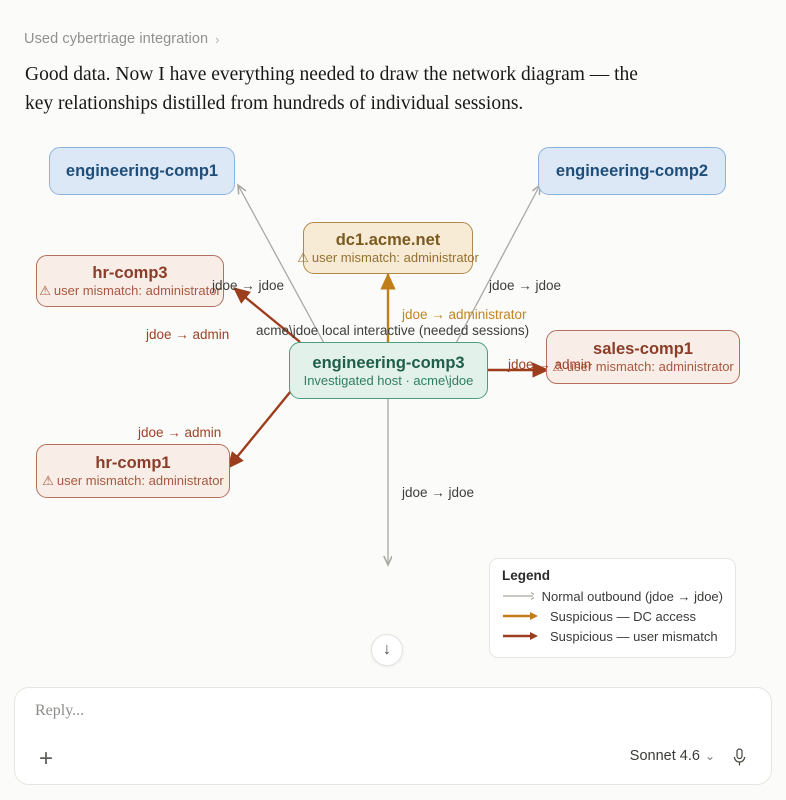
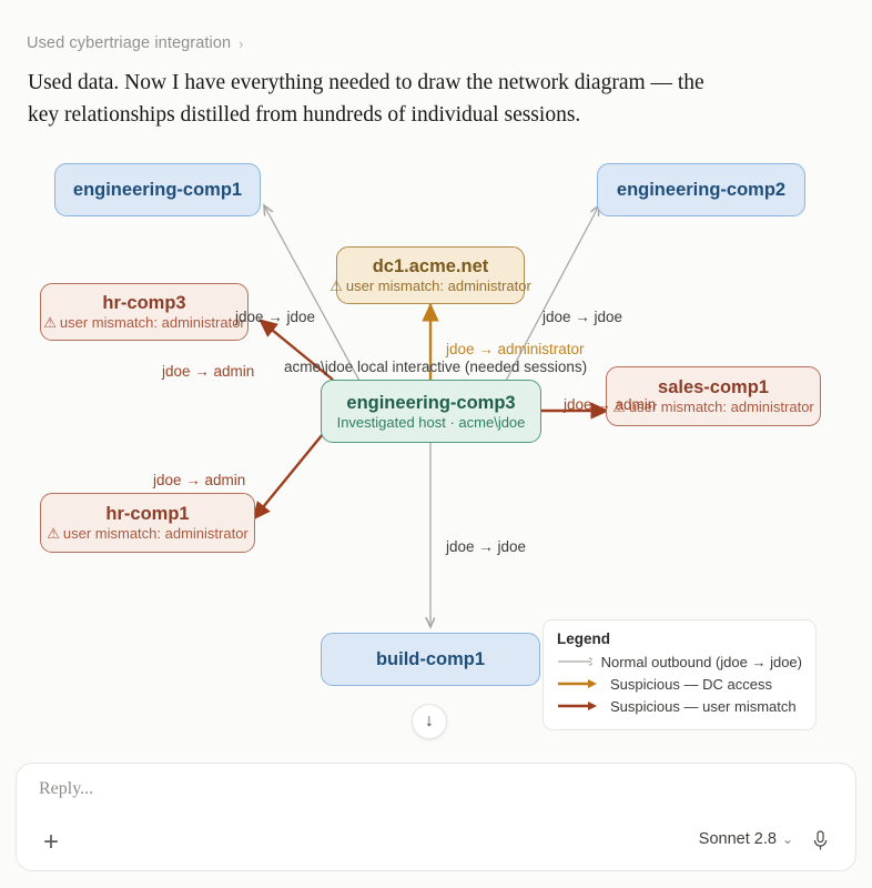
  Used cybertriage integration
  ›
- Good data. Now I have everything needed to draw the network diagram — the key relationships distilled from hundreds of individual sessions.
+ Used data. Now I have everything needed to draw the network diagram — the key relationships distilled from hundreds of individual sessions.
  engineering-comp1
  engineering-comp2
  dc1.acme.net
  ⚠
  user mismatch: administrator
  hr-comp3
  ⚠
  user mismatch: administrator
  hr-comp1
  ⚠
  user mismatch: administrator
  sales-comp1
  ⚠
  user mismatch: administrator
  engineering-comp3
  Investigated host · acme\jdoe
+ build-comp1
  jdoe → jdoe
  jdoe → jdoe
  jdoe → admin
  jdoe → admin
  jdoe → admin
  jdoe → administrator
  acme\jdoe local interactive (needed sessions)
  jdoe → jdoe
  Legend
  Normal outbound (jdoe → jdoe)
  Suspicious — DC access
  Suspicious — user mismatch
  ↓
  Reply...
  +
- Sonnet 4.6
+ Sonnet 2.8
  ⌄
